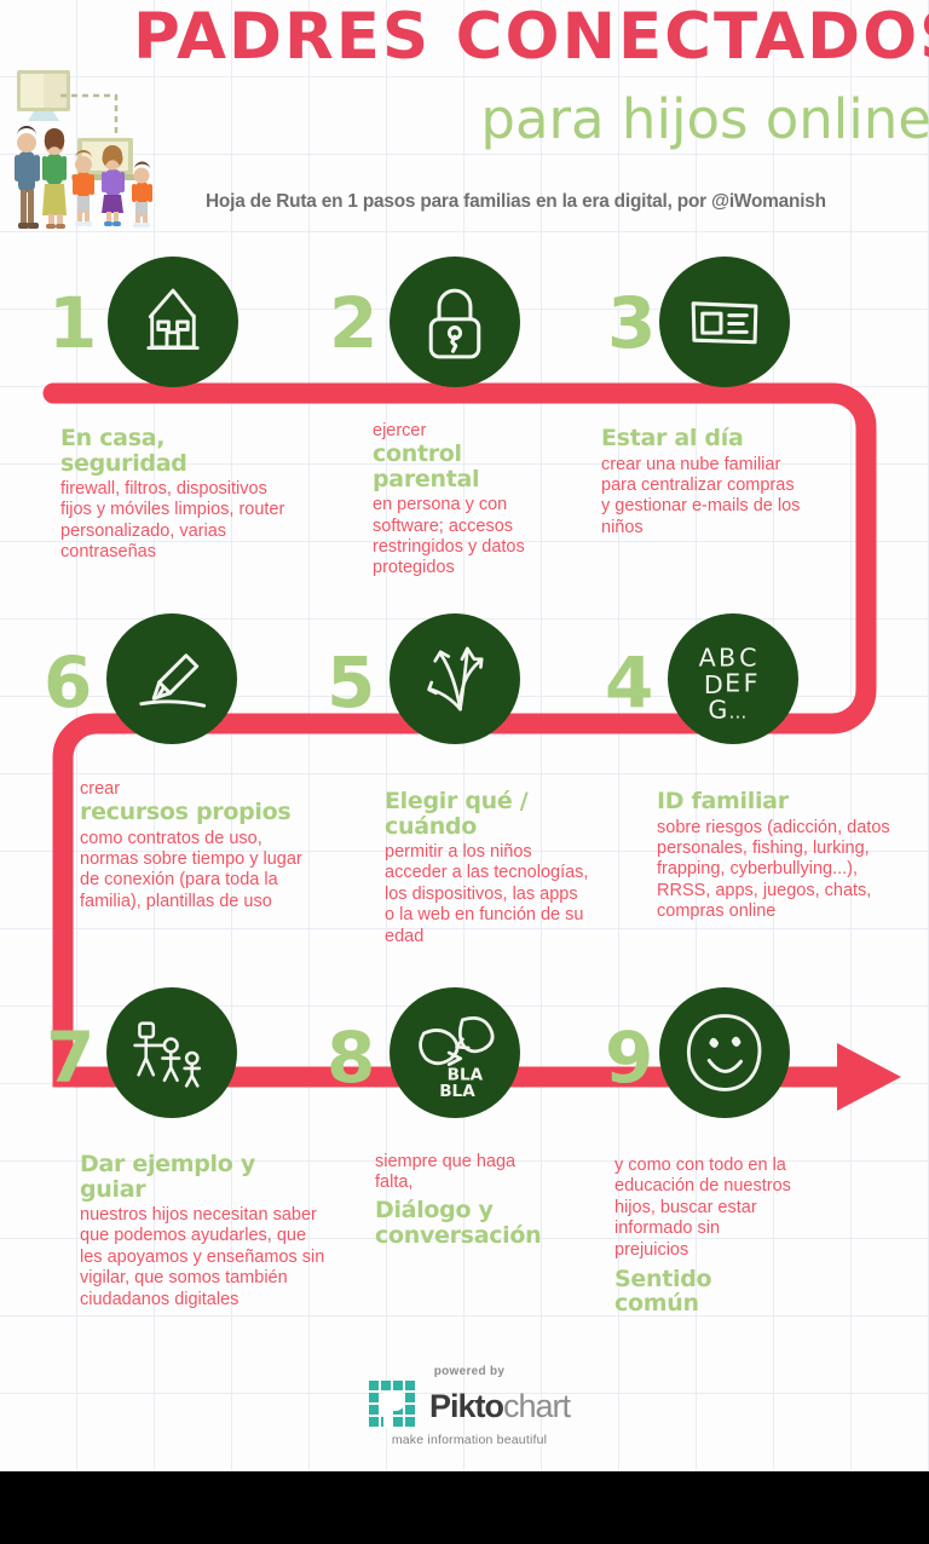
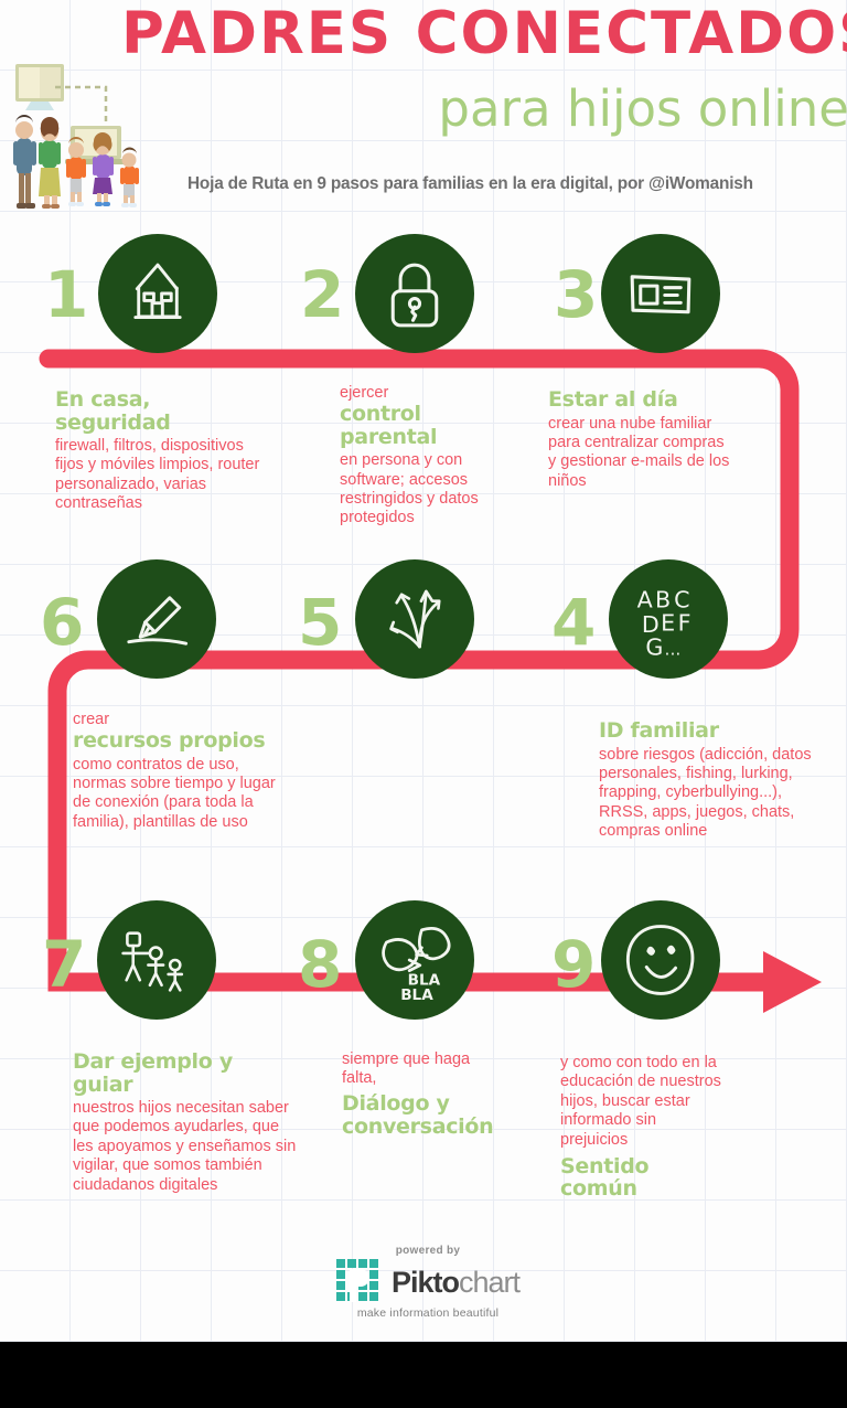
  PADRES CONECTADO
  para hijos online
- Hoja de Ruta en 1 pasos para familias en la era digital, por @iWomanish
+ Hoja de Ruta en 9 pasos para familias en la era digital, por @iWomanish
  1
  2
  3
  En casa,
  seguridad
  firewall, filtros, dispositivos
  fijos y móviles limpios, router
  personalizado, varias
  contraseñas
  ejercer
  control
  parental
  en persona y con
  software; accesos
  restringidos y datos
  protegidos
  Estar al día
  crear una nube familiar
  para centralizar compras
  y gestionar e-mails de los
  niños
  6
  5
  4
  A
  B
  C
  D
  E
  F
  G
  ...
  crear
  recursos propios
  como contratos de uso,
  normas sobre tiempo y lugar
  de conexión (para toda la
  familia), plantillas de uso
- Elegir qué /
- cuándo
- permitir a los niños
- acceder a las tecnologías,
- los dispositivos, las apps
- o la web en función de su
- edad
  ID familiar
  sobre riesgos (adicción, datos
  personales, fishing, lurking,
  frapping, cyberbullying...),
  RRSS, apps, juegos, chats,
  compras online
  7
  8
  BLA
  BLA
  9
  Dar ejemplo y
  guiar
  nuestros hijos necesitan saber
  que podemos ayudarles, que
  les apoyamos y enseñamos sin
  vigilar, que somos también
  ciudadanos digitales
  siempre que haga
  falta,
  Diálogo y
  conversación
  y como con todo en la
  educación de nuestros
  hijos, buscar estar
  informado sin
  prejuicios
  Sentido
  común
  powered by
  Pikto
  chart
  make information beautiful
